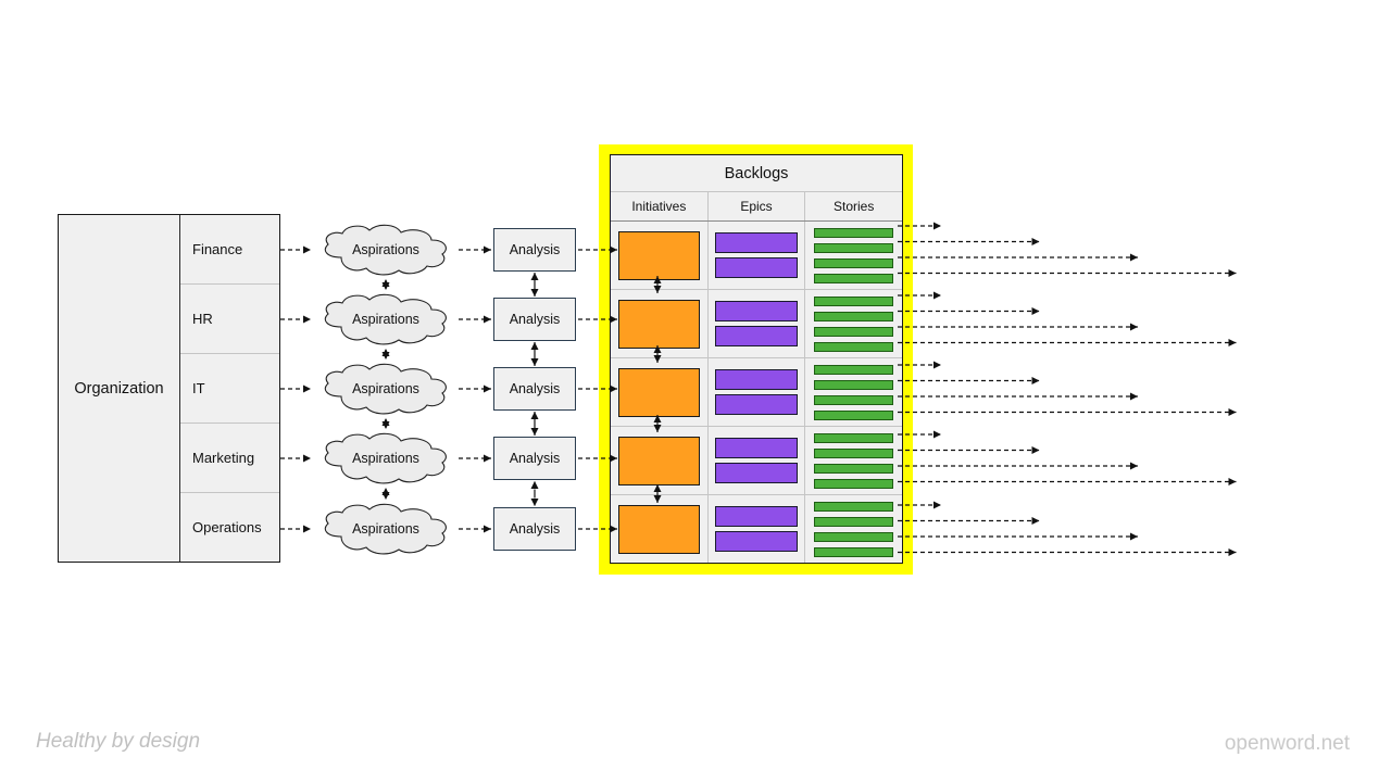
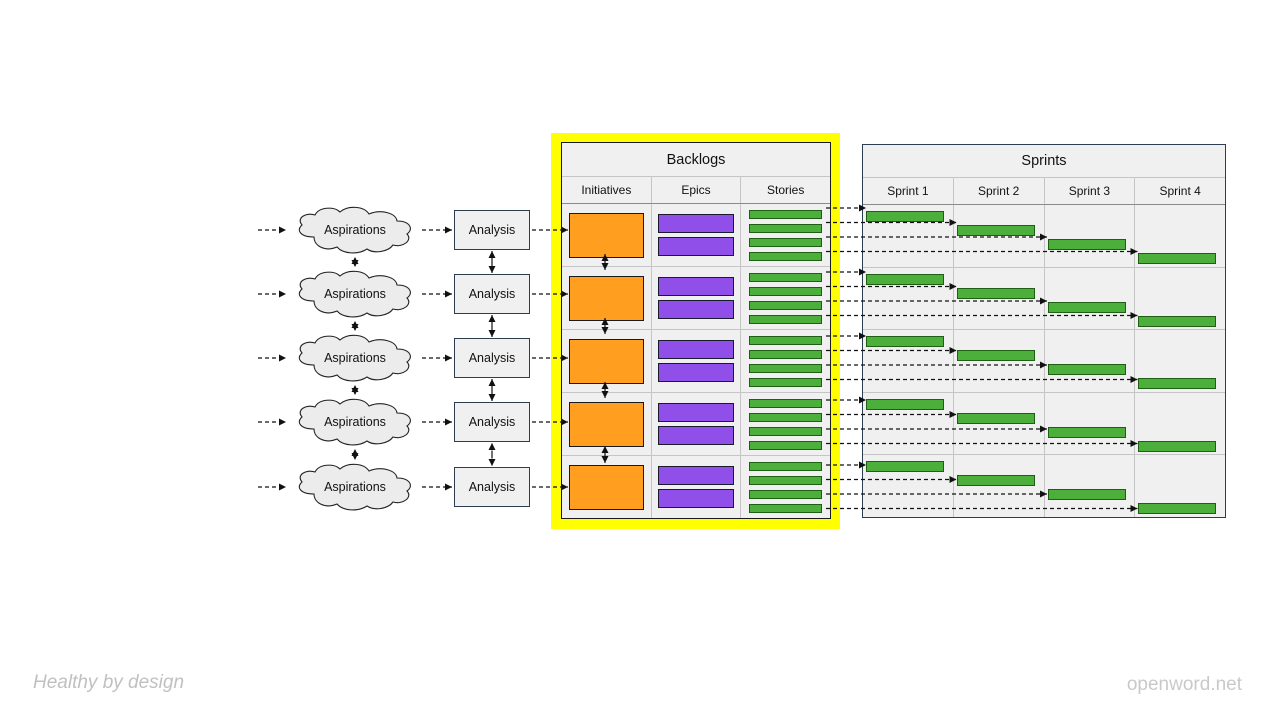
- Organization
- Finance
- HR
- IT
- Marketing
- Operations
  Aspirations
  Aspirations
  Aspirations
  Aspirations
  Aspirations
  Analysis
  Analysis
  Analysis
  Analysis
  Analysis
  Backlogs
  Initiatives
  Epics
  Stories
+ Sprints
+ Sprint 1
+ Sprint 2
+ Sprint 3
+ Sprint 4
  Healthy by design
  openword.net
